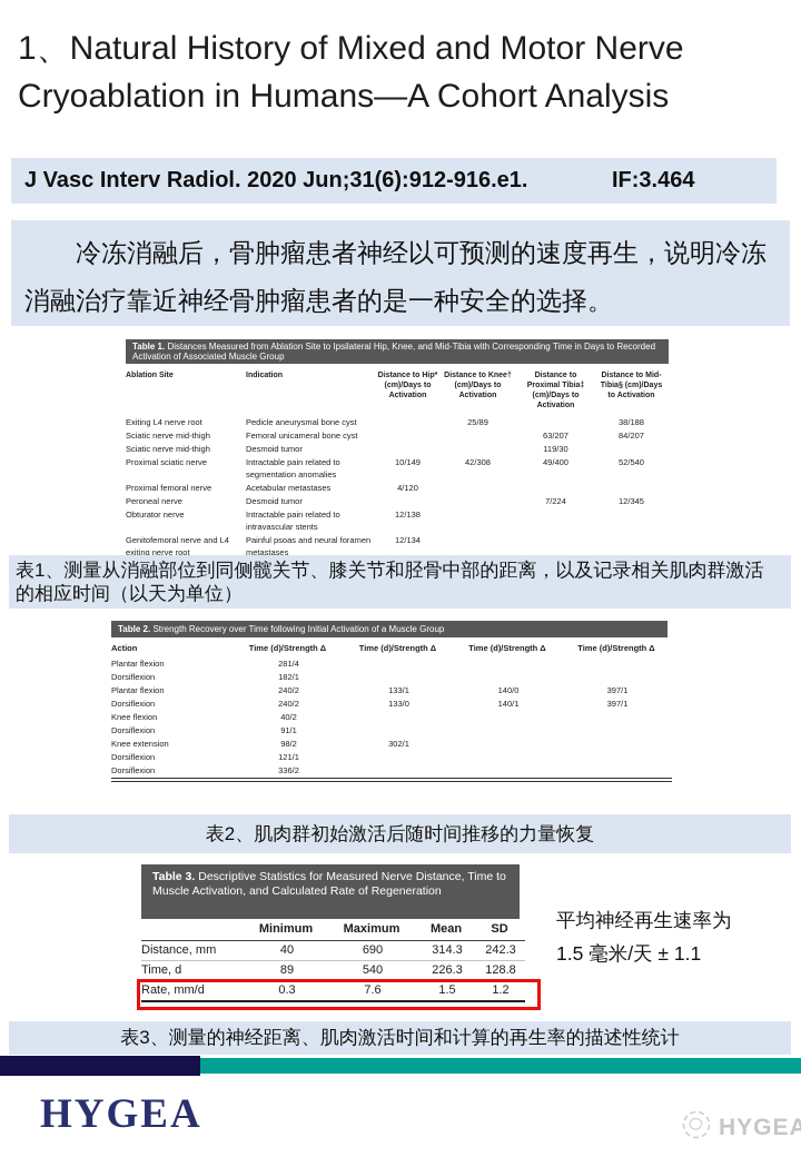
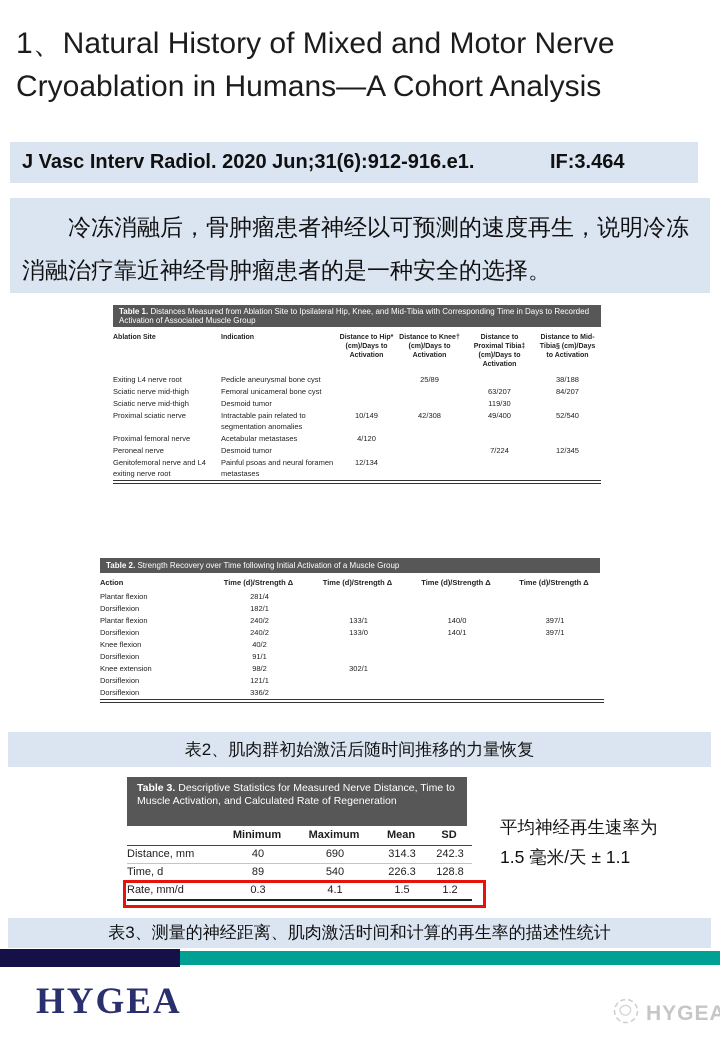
  1、Natural History of Mixed and Motor Nerve
  Cryoablation in Humans—A Cohort Analysis
  J Vasc Interv Radiol. 2020 Jun;31(6):912-916.e1.
  IF:3.464
  冷冻消融后，骨肿瘤患者神经以可预测的速度再生，说明冷冻消融治疗靠近神经骨肿瘤患者的是一种安全的选择。
  Table 1. Distances Measured from Ablation Site to Ipsilateral Hip, Knee, and Mid-Tibia with Corresponding Time in Days to Recorded Activation of Associated Muscle Group
  Exiting L4 nerve root	Pedicle aneurysmal bone cyst		25/89		38/188
  Sciatic nerve mid-thigh	Femoral unicameral bone cyst			63/207	84/207
  Sciatic nerve mid-thigh	Desmoid tumor			119/30
  Proximal sciatic nerve	Intractable pain related to segmentation anomalies	10/149	42/308	49/400	52/540
  Proximal femoral nerve	Acetabular metastases	4/120
  Peroneal nerve	Desmoid tumor			7/224	12/345
- Obturator nerve	Intractable pain related to intravascular stents	12/138
  Genitofemoral nerve and L4 exiting nerve root	Painful psoas and neural foramen metastases	12/134
- 表1、测量从消融部位到同侧髋关节、膝关节和胫骨中部的距离，以及记录相关肌肉群激活的相应时间（以天为单位）
  Table 2. Strength Recovery over Time following Initial Activation of a Muscle Group
  Action	Time (d)/Strength Δ	Time (d)/Strength Δ	Time (d)/Strength Δ	Time (d)/Strength Δ
  Plantar flexion	281/4
  Dorsiflexion	182/1
  Plantar flexion	240/2	133/1	140/0	397/1
  Dorsiflexion	240/2	133/0	140/1	397/1
  Knee flexion	40/2
  Dorsiflexion	91/1
  Knee extension	98/2	302/1
  Dorsiflexion	121/1
  Dorsiflexion	336/2
  表2、肌肉群初始激活后随时间推移的力量恢复
  Table 3. Descriptive Statistics for Measured Nerve Distance, Time to Muscle Activation, and Calculated Rate of Regeneration
  	Minimum	Maximum	Mean	SD
  Distance, mm	40	690	314.3	242.3
  Time, d	89	540	226.3	128.8
- Rate, mm/d	0.3	7.6	1.5	1.2
+ Rate, mm/d	0.3	4.1	1.5	1.2
  平均神经再生速率为
  1.5 毫米/天 ± 1.1
  表3、测量的神经距离、肌肉激活时间和计算的再生率的描述性统计
  HYGEA
  HYGEA
